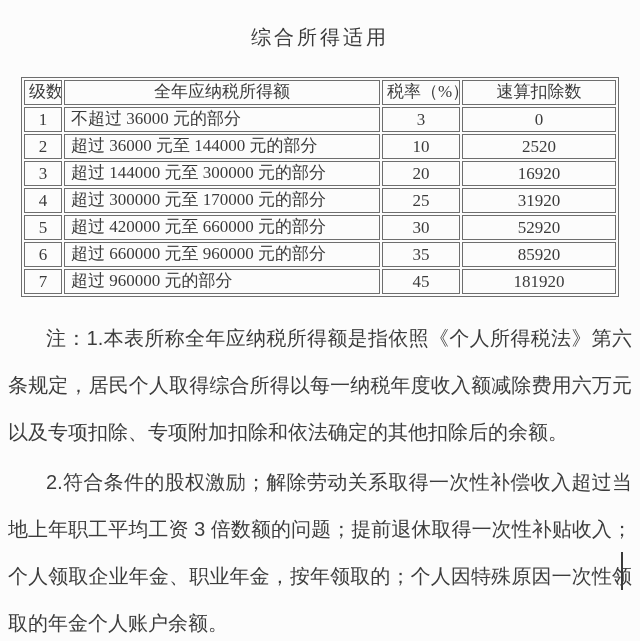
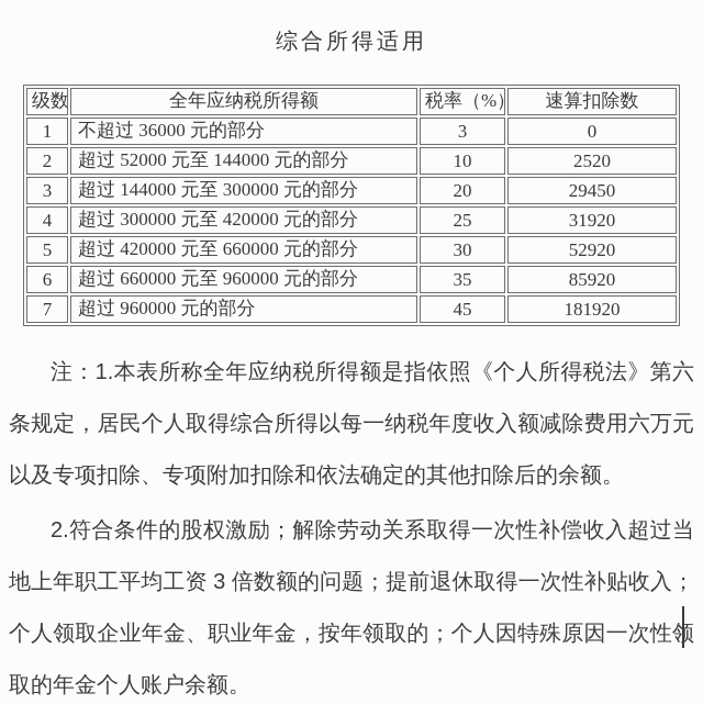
  综合所得适用
  级数	全年应纳税所得额	税率（%	速算扣除数
  1	不超过 36000 元的部分	3	0
- 2	超过 36000 元至 144000 元的部分	10	2520
+ 2	超过 52000 元至 144000 元的部分	10	2520
- 3	超过 144000 元至 300000 元的部分	20	16920
+ 3	超过 144000 元至 300000 元的部分	20	29450
- 4	超过 300000 元至 170000 元的部分	25	31920
+ 4	超过 300000 元至 420000 元的部分	25	31920
  5	超过 420000 元至 660000 元的部分	30	52920
  6	超过 660000 元至 960000 元的部分	35	85920
  7	超过 960000 元的部分	45	181920
  注：1.本表所称全年应纳税所得额是指依照《个人所得税法》第六条规定，居民个人取得综合所得以每一纳税年度收入额减除费用六万元以及专项扣除、专项附加扣除和依法确定的其他扣除后的余额。
  2.符合条件的股权激励；解除劳动关系取得一次性补偿收入超过当地上年职工平均工资 3 倍数额的问题；提前退休取得一次性补贴收入；个人领取企业年金、职业年金，按年领取的；个人因特殊原因一次性取的年金个人账户余额。
